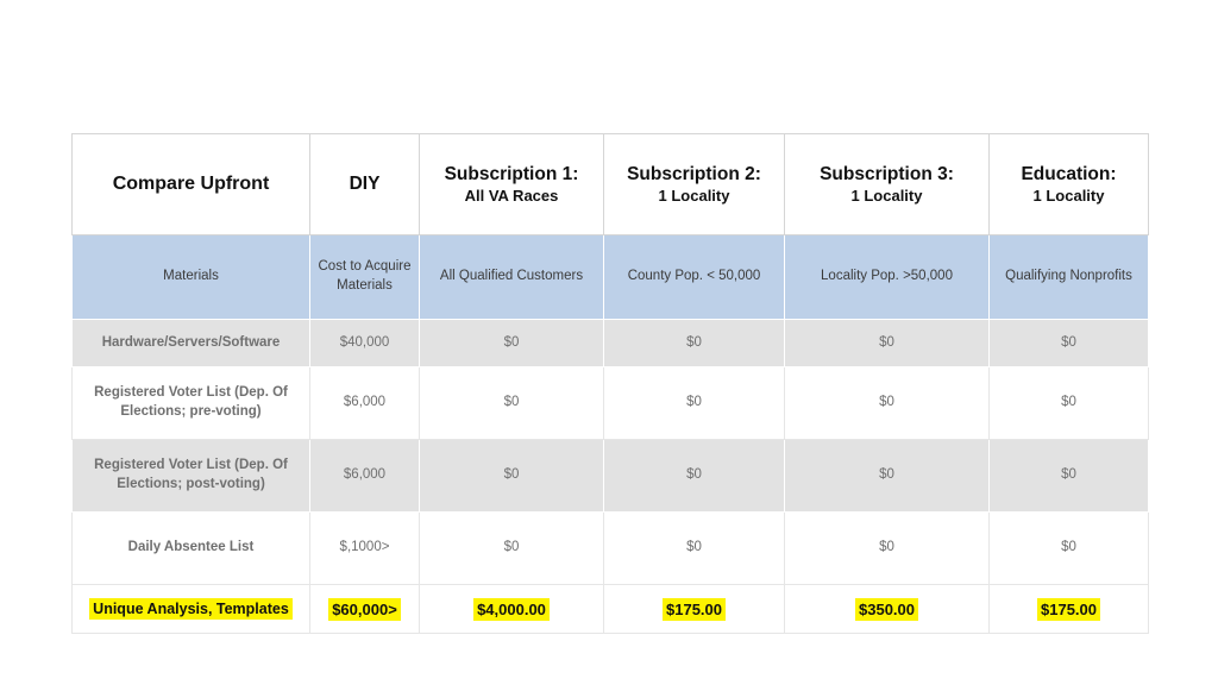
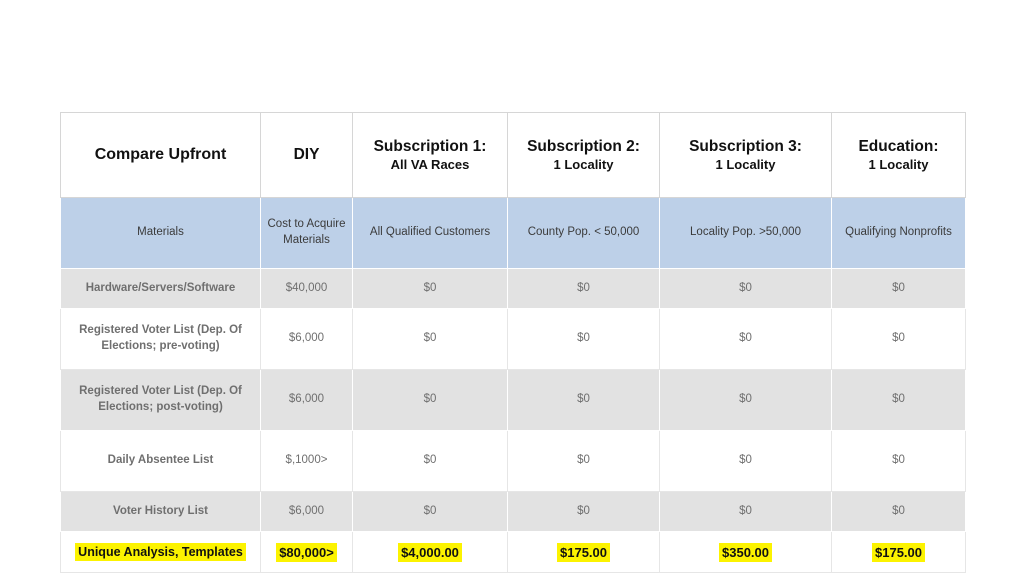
  Compare Upfront	DIY	Subscription 1: All VA Races	Subscription 2: 1 Locality	Subscription 3: 1 Locality	Education: 1 Locality
  Materials	Cost to Acquire Materials	All Qualified Customers	County Pop. < 50,000	Locality Pop. >50,000	Qualifying Nonprofits
  Hardware/Servers/Software	$40,000	$0	$0	$0	$0
  Registered Voter List (Dep. Of Elections; pre-voting)	$6,000	$0	$0	$0	$0
  Registered Voter List (Dep. Of Elections; post-voting)	$6,000	$0	$0	$0	$0
  Daily Absentee List	$,1000>	$0	$0	$0	$0
+ Voter History List	$6,000	$0	$0	$0	$0
- Unique Analysis, Templates	$60,000>	$4,000.00	$175.00	$350.00	$175.00
+ Unique Analysis, Templates	$80,000>	$4,000.00	$175.00	$350.00	$175.00
